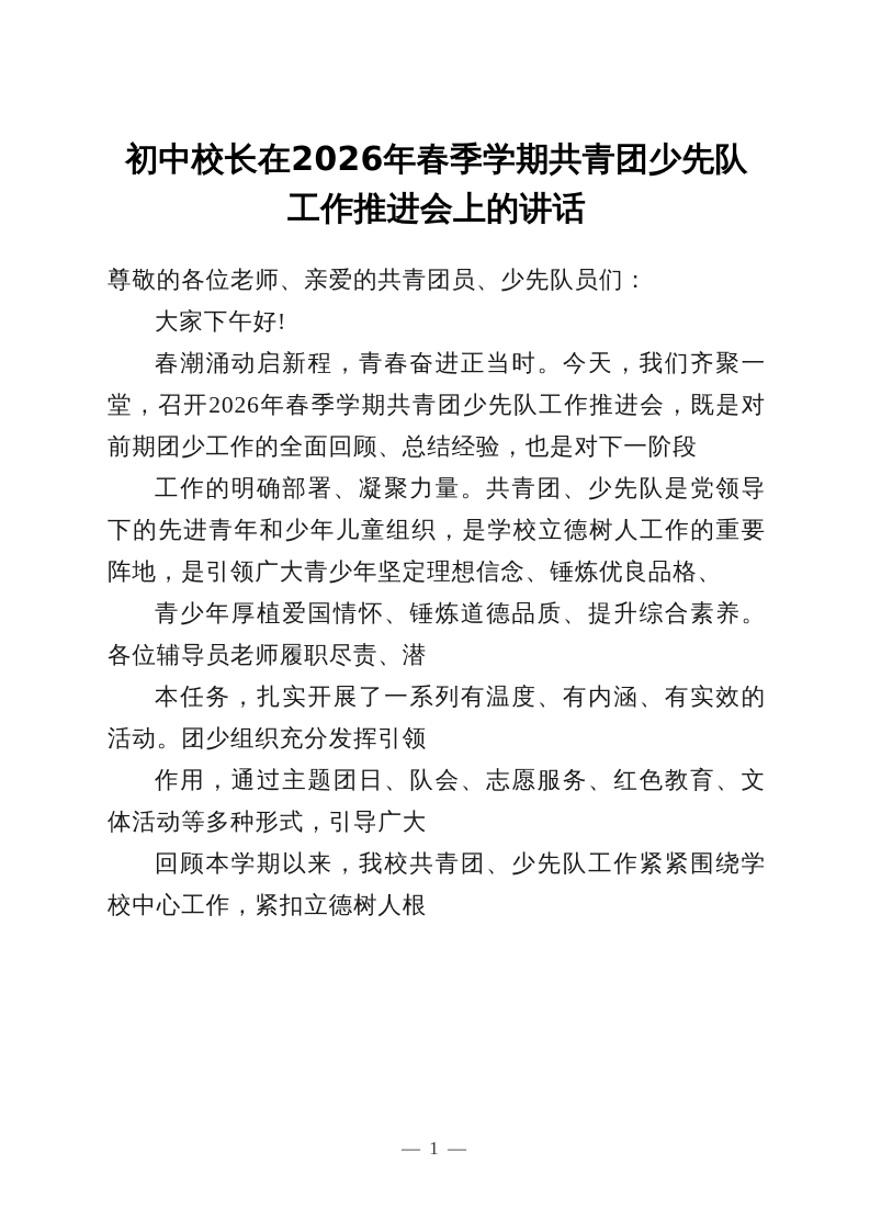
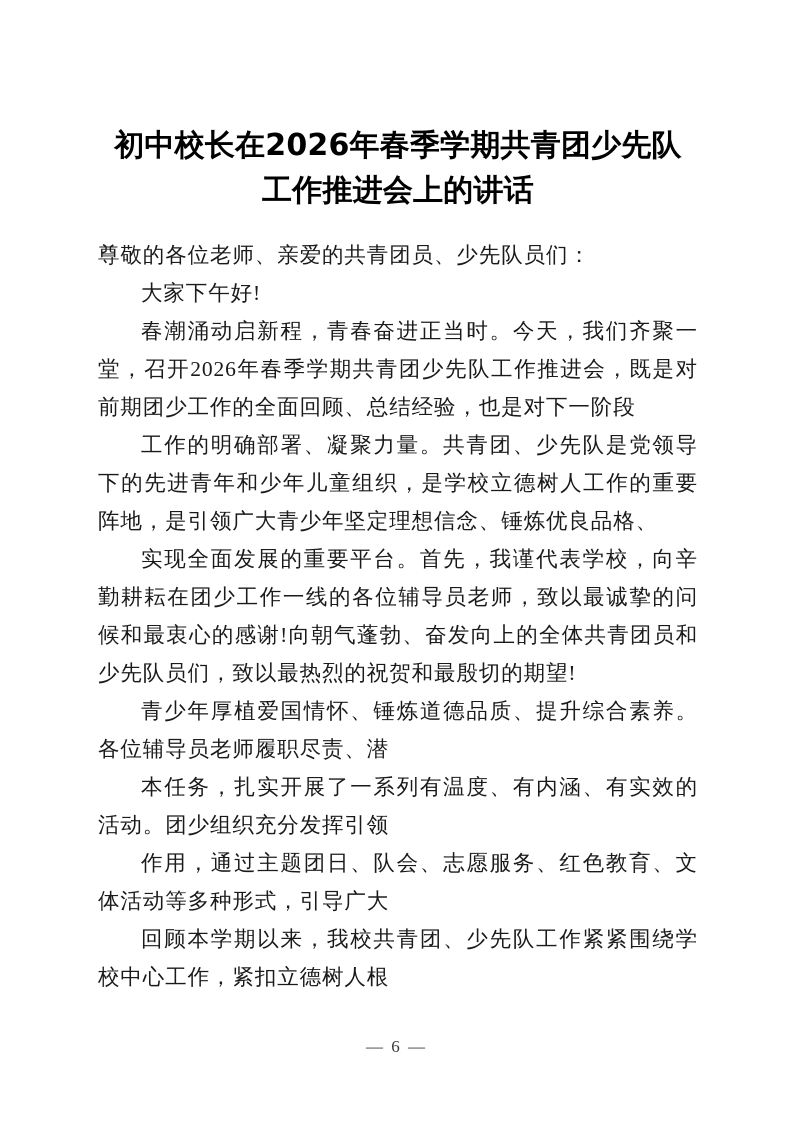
  初中校长在2026年春季学期共青团少先队
  工作推进会上的讲话
  尊敬的各位老师、亲爱的共青团员、少先队员们：
  大家下午好!
  春潮涌动启新程，青春奋进正当时。今天，我们齐聚一堂，召开2026年春季学期共青团少先队工作推进会，既是对前期团少工作的全面回顾、总结经验，也是对下一阶段
  工作的明确部署、凝聚力量。共青团、少先队是党领导下的先进青年和少年儿童组织，是学校立德树人工作的重要阵地，是引领广大青少年坚定理想信念、锤炼优良品格、
+ 实现全面发展的重要平台。首先，我谨代表学校，向辛勤耕耘在团少工作一线的各位辅导员老师，致以最诚挚的问候和最衷心的感谢!向朝气蓬勃、奋发向上的全体共青团员和少先队员们，致以最热烈的祝贺和最殷切的期望!
  青少年厚植爱国情怀、锤炼道德品质、提升综合素养。各位辅导员老师履职尽责、潜
  本任务，扎实开展了一系列有温度、有内涵、有实效的活动。团少组织充分发挥引领
  作用，通过主题团日、队会、志愿服务、红色教育、文体活动等多种形式，引导广大
  回顾本学期以来，我校共青团、少先队工作紧紧围绕学校中心工作，紧扣立德树人根
- — 1 —
+ — 6 —
